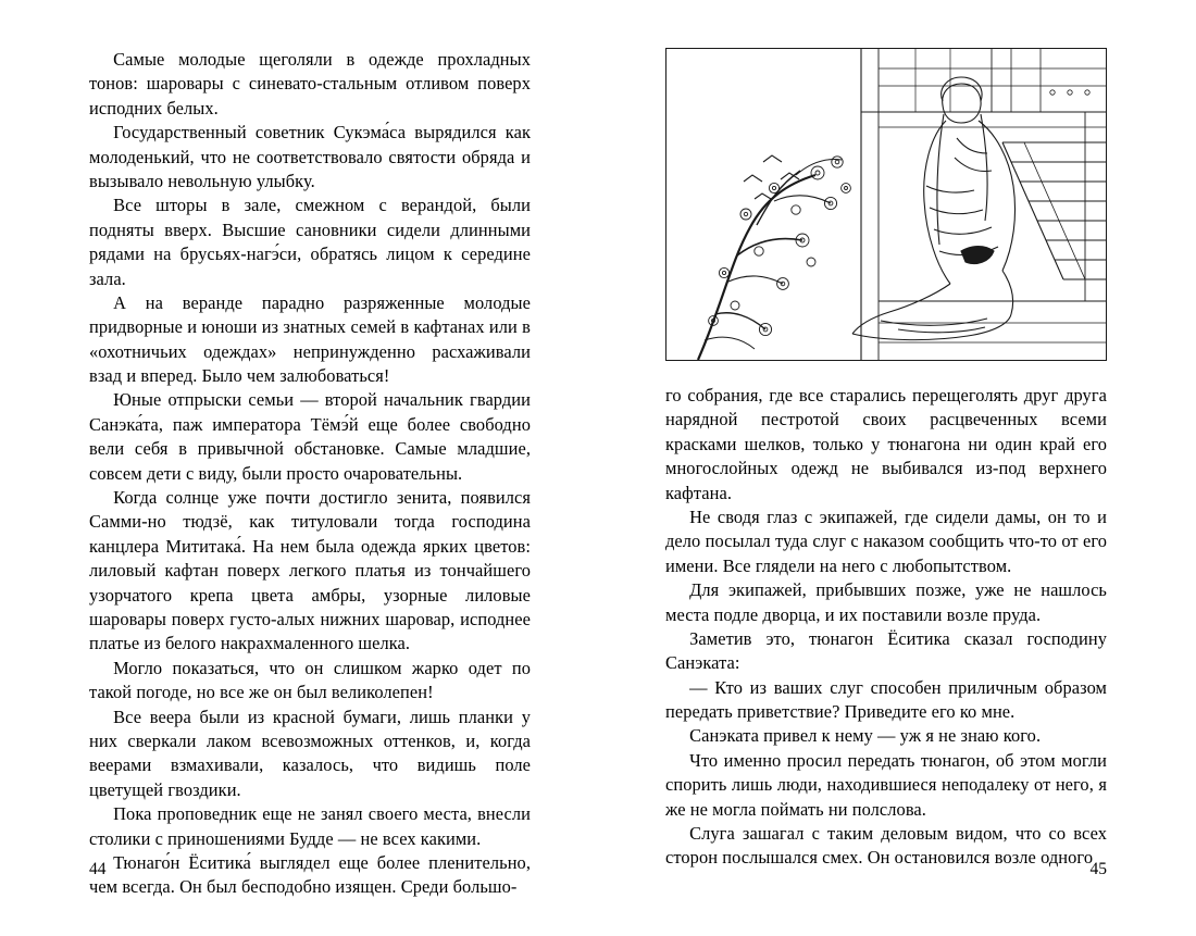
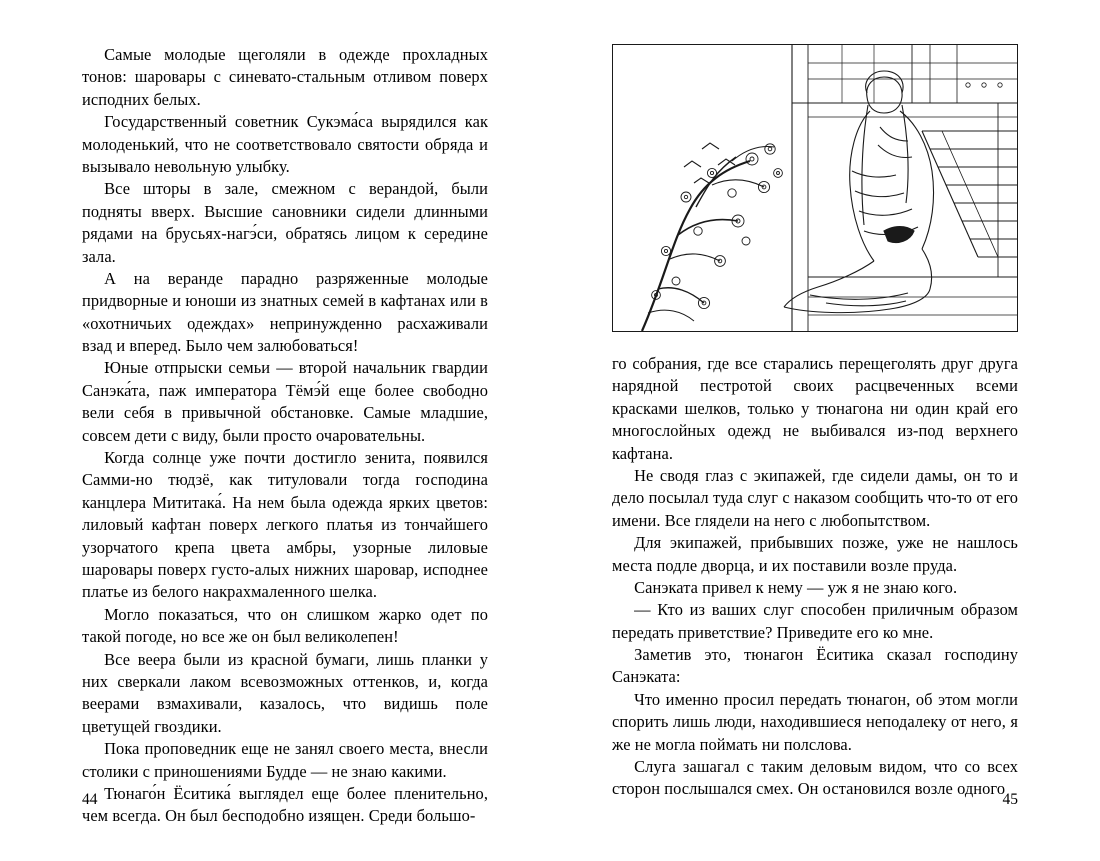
  Самые молодые щеголяли в одежде прохладных тонов: шаровары с синевато-стальным отливом поверх исподних белых.
  Государственный советник Сукэма́са вырядился как молоденький, что не соответствовало святости обряда и вызывало невольную улыбку.
  Все шторы в зале, смежном с верандой, были подняты вверх. Высшие сановники сидели длинными рядами на брусьях-нагэ́си, обратясь лицом к середине зала.
  А на веранде парадно разряженные молодые придворные и юноши из знатных семей в кафтанах или в «охотничьих одеждах» непринужденно расхаживали взад и вперед. Было чем залюбоваться!
  Юные отпрыски семьи — второй начальник гвардии Санэка́та, паж императора Тёмэ́й еще более свободно вели себя в привычной обстановке. Самые младшие, совсем дети с виду, были просто очаровательны.
  Когда солнце уже почти достигло зенита, появился Самми-но тюдзё, как титуловали тогда господина канцлера Мититака́. На нем была одежда ярких цветов: лиловый кафтан поверх легкого платья из тончайшего узорчатого крепа цвета амбры, узорные лиловые шаровары поверх густо-алых нижних шаровар, исподнее платье из белого накрахмаленного шелка.
  Могло показаться, что он слишком жарко одет по такой погоде, но все же он был великолепен!
  Все веера были из красной бумаги, лишь планки у них сверкали лаком всевозможных оттенков, и, когда веерами взмахивали, казалось, что видишь поле цветущей гвоздики.
- Пока проповедник еще не занял своего места, внесли столики с приношениями Будде — не всех какими.
+ Пока проповедник еще не занял своего места, внесли столики с приношениями Будде — не знаю какими.
  Тюнаго́н Ёситика́ выглядел еще более пленительно, чем всегда. Он был бесподобно изящен. Среди большо-
  44
  го собрания, где все старались перещеголять друг друга нарядной пестротой своих расцвеченных всеми красками шелков, только у тюнагона ни один край его многослойных одежд не выбивался из-под верхнего кафтана.
  Не сводя глаз с экипажей, где сидели дамы, он то и дело посылал туда слуг с наказом сообщить что-то от его имени. Все глядели на него с любопытством.
  Для экипажей, прибывших позже, уже не нашлось места подле дворца, и их поставили возле пруда.
- Заметив это, тюнагон Ёситика сказал господину Санэката:
+ Санэката привел к нему — уж я не знаю кого.
  — Кто из ваших слуг способен приличным образом передать приветствие? Приведите его ко мне.
- Санэката привел к нему — уж я не знаю кого.
+ Заметив это, тюнагон Ёситика сказал господину Санэката:
  Что именно просил передать тюнагон, об этом могли спорить лишь люди, находившиеся неподалеку от него, я же не могла поймать ни полслова.
  Слуга зашагал с таким деловым видом, что со всех сторон послышался смех. Он остановился возле одного
  45
